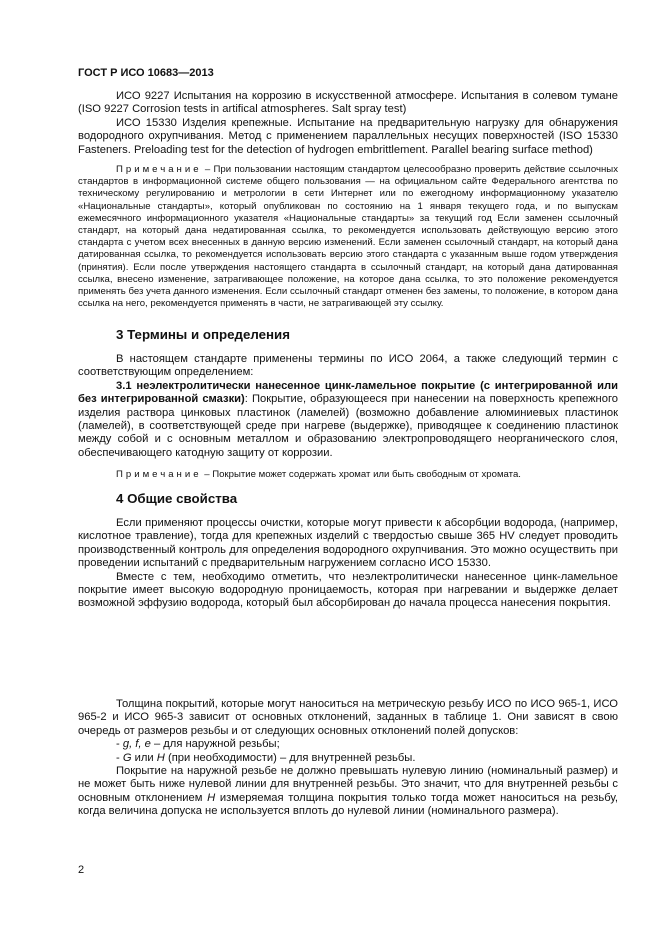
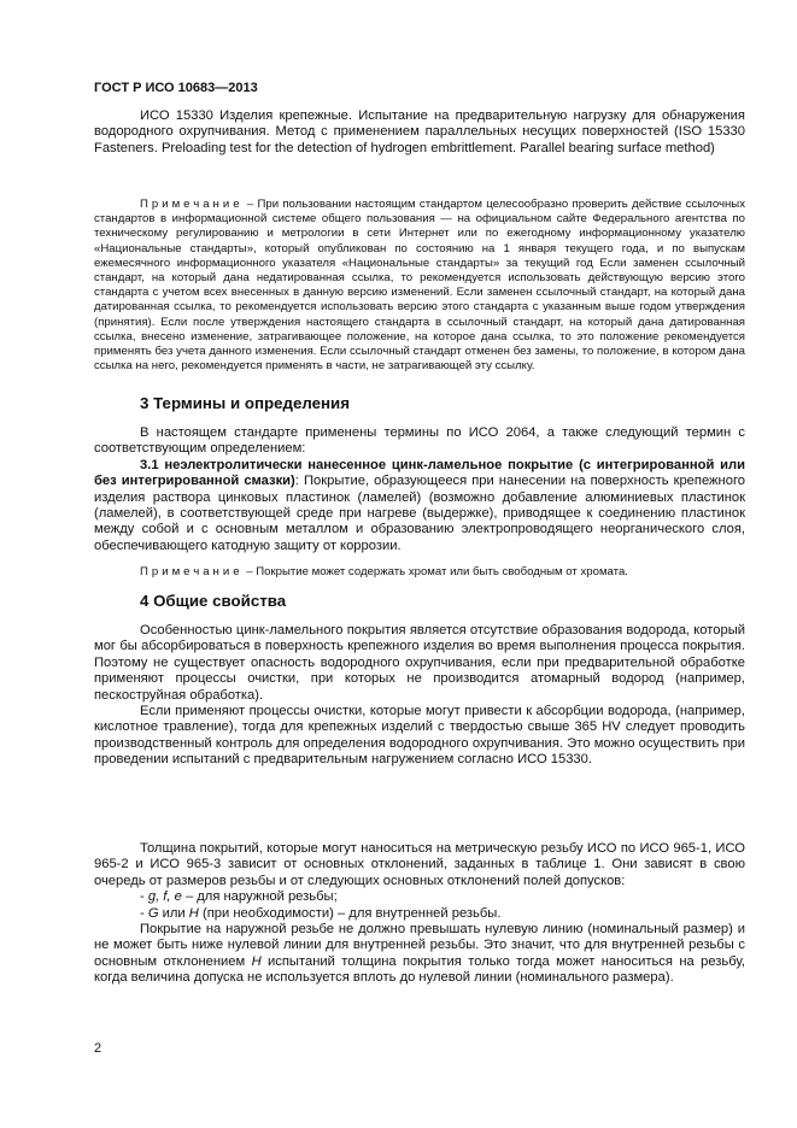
  ГОСТ Р ИСО 10683—2013
- ИСО 9227 Испытания на коррозию в искусственной атмосфере. Испытания в солевом тумане (ISO 9227 Corrosion tests in artifical atmospheres. Salt spray test)
  ИСО 15330 Изделия крепежные. Испытание на предварительную нагрузку для обнаружения водородного охрупчивания. Метод с применением параллельных несущих поверхностей (ISO 15330 Fasteners. Preloading test for the detection of hydrogen embrittlement. Parallel bearing surface method)
  Примечание – При пользовании настоящим стандартом целесообразно проверить действие ссылочных стандартов в информационной системе общего пользования — на официальном сайте Федерального агентства по техническому регулированию и метрологии в сети Интернет или по ежегодному информационному указателю «Национальные стандарты», который опубликован по состоянию на 1 января текущего года, и по выпускам ежемесячного информационного указателя «Национальные стандарты» за текущий год Если заменен ссылочный стандарт, на который дана недатированная ссылка, то рекомендуется использовать действующую версию этого стандарта с учетом всех внесенных в данную версию изменений. Если заменен ссылочный стандарт, на который дана датированная ссылка, то рекомендуется использовать версию этого стандарта с указанным выше годом утверждения (принятия). Если после утверждения настоящего стандарта в ссылочный стандарт, на который дана датированная ссылка, внесено изменение, затрагивающее положение, на которое дана ссылка, то это положение рекомендуется применять без учета данного изменения. Если ссылочный стандарт отменен без замены, то положение, в котором дана ссылка на него, рекомендуется применять в части, не затрагивающей эту ссылку.
  3 Термины и определения
  В настоящем стандарте применены термины по ИСО 2064, а также следующий термин с соответствующим определением:
  3.1 неэлектролитически нанесенное цинк-ламельное покрытие (с интегрированной или без интегрированной смазки): Покрытие, образующееся при нанесении на поверхность крепежного изделия раствора цинковых пластинок (ламелей) (возможно добавление алюминиевых пластинок (ламелей), в соответствующей среде при нагреве (выдержке), приводящее к соединению пластинок между собой и с основным металлом и образованию электропроводящего неорганического слоя, обеспечивающего катодную защиту от коррозии.
  Примечание – Покрытие может содержать хромат или быть свободным от хромата.
  4 Общие свойства
+ Особенностью цинк-ламельного покрытия является отсутствие образования водорода, который мог бы абсорбироваться в поверхность крепежного изделия во время выполнения процесса покрытия. Поэтому не существует опасность водородного охрупчивания, если при предварительной обработке применяют процессы очистки, при которых не производится атомарный водород (например, пескоструйная обработка).
  Если применяют процессы очистки, которые могут привести к абсорбции водорода, (например, кислотное травление), тогда для крепежных изделий с твердостью свыше 365 HV следует проводить производственный контроль для определения водородного охрупчивания. Это можно осуществить при проведении испытаний с предварительным нагружением согласно ИСО 15330.
- Вместе с тем, необходимо отметить, что неэлектролитически нанесенное цинк-ламельное покрытие имеет высокую водородную проницаемость, которая при нагревании и выдержке делает возможной эффузию водорода, который был абсорбирован до начала процесса нанесения покрытия.
  Толщина покрытий, которые могут наноситься на метрическую резьбу ИСО по ИСО 965-1, ИСО 965-2 и ИСО 965-3 зависит от основных отклонений, заданных в таблице 1. Они зависят в свою очередь от размеров резьбы и от следующих основных отклонений полей допусков:
  - g, f, e – для наружной резьбы;
  - G или H (при необходимости) – для внутренней резьбы.
- Покрытие на наружной резьбе не должно превышать нулевую линию (номинальный размер) и не может быть ниже нулевой линии для внутренней резьбы. Это значит, что для внутренней резьбы с основным отклонением H измеряемая толщина покрытия только тогда может наноситься на резьбу, когда величина допуска не используется вплоть до нулевой линии (номинального размера).
+ Покрытие на наружной резьбе не должно превышать нулевую линию (номинальный размер) и не может быть ниже нулевой линии для внутренней резьбы. Это значит, что для внутренней резьбы с основным отклонением H испытаний толщина покрытия только тогда может наноситься на резьбу, когда величина допуска не используется вплоть до нулевой линии (номинального размера).
  2
